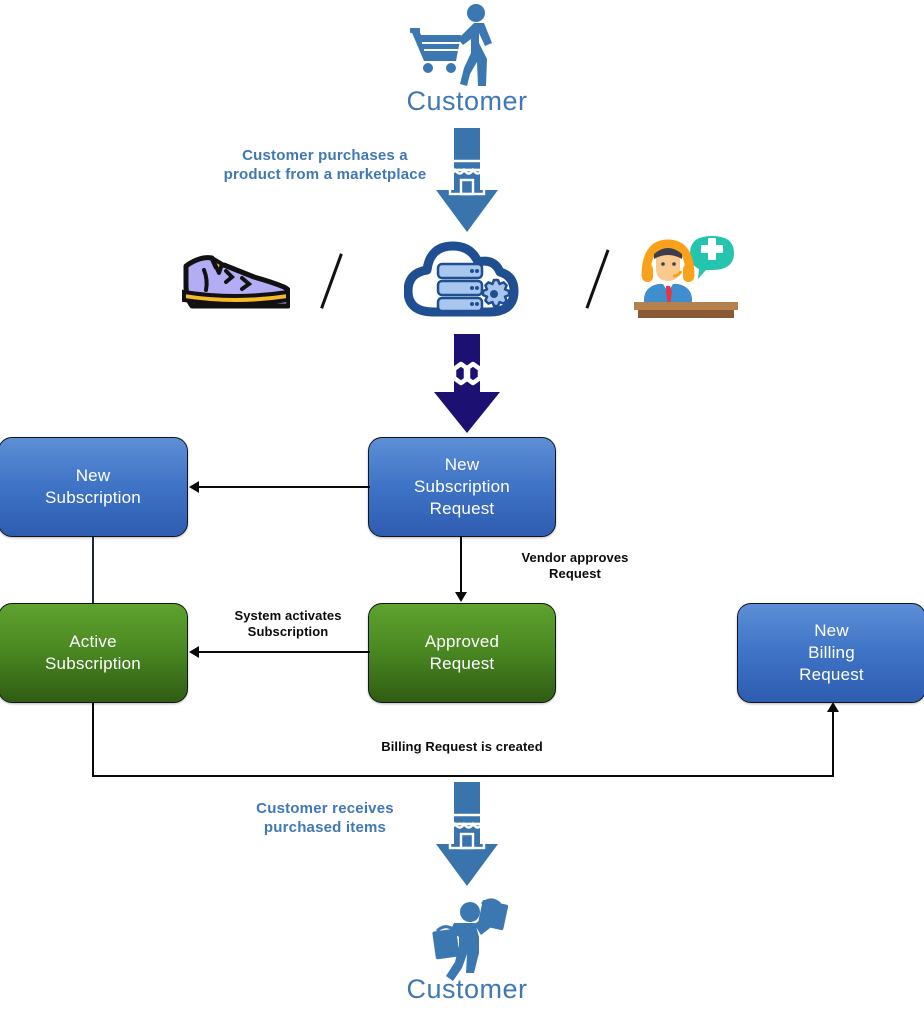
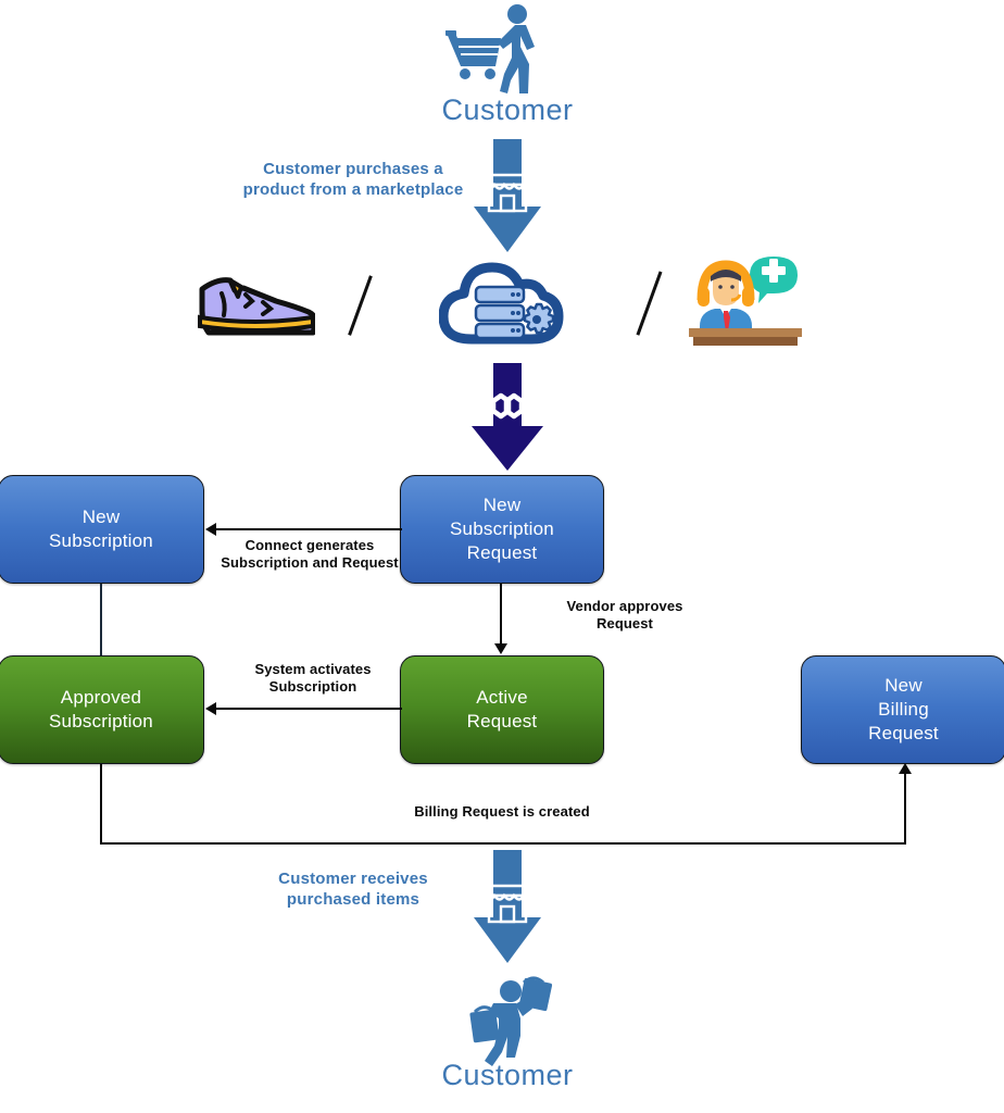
  Customer
  Customer purchases a
  product from a marketplace
  New
  Subscription
  New
  Subscription
  Request
- Active
+ Approved
  Subscription
- Approved
+ Active
  Request
  New
  Billing
  Request
+ Connect generates
+ Subscription and Request
  Vendor approves
  Request
  System activates
  Subscription
  Billing Request is created
  Customer receives
  purchased items
  Customer
